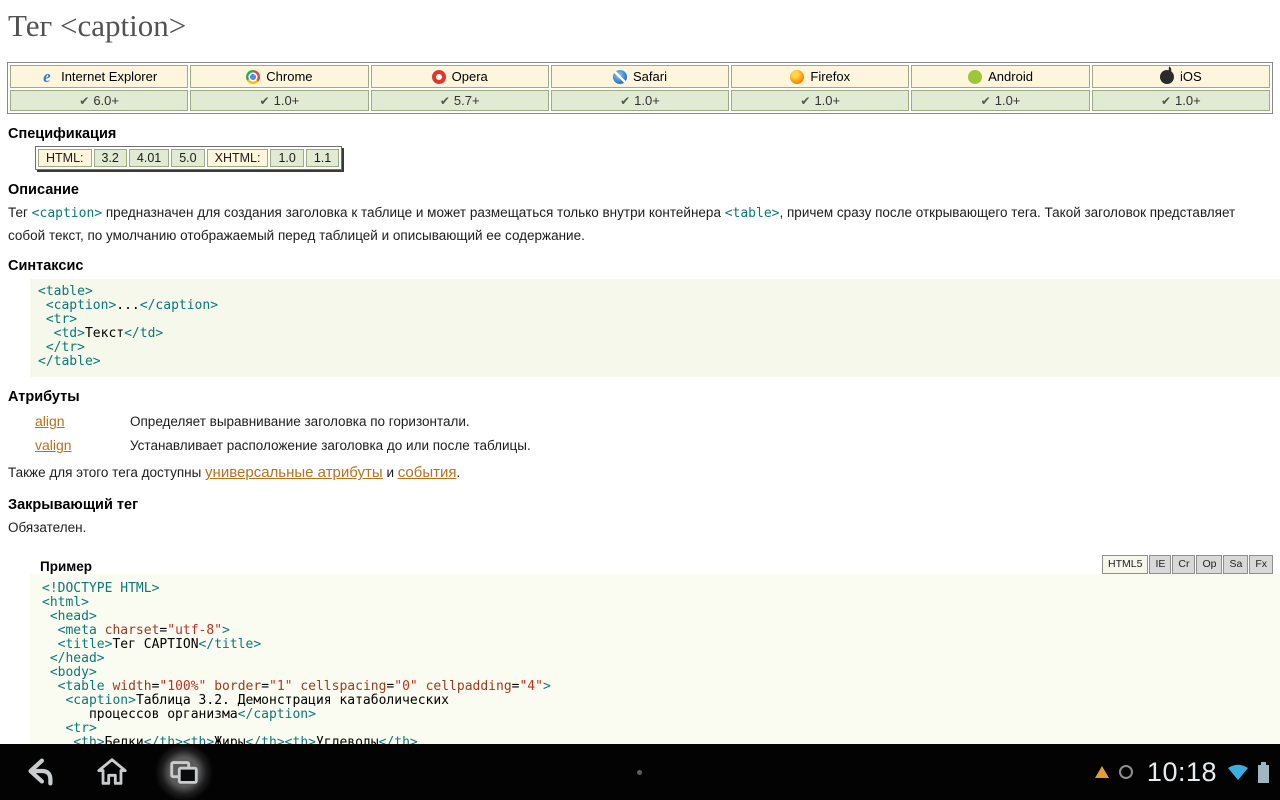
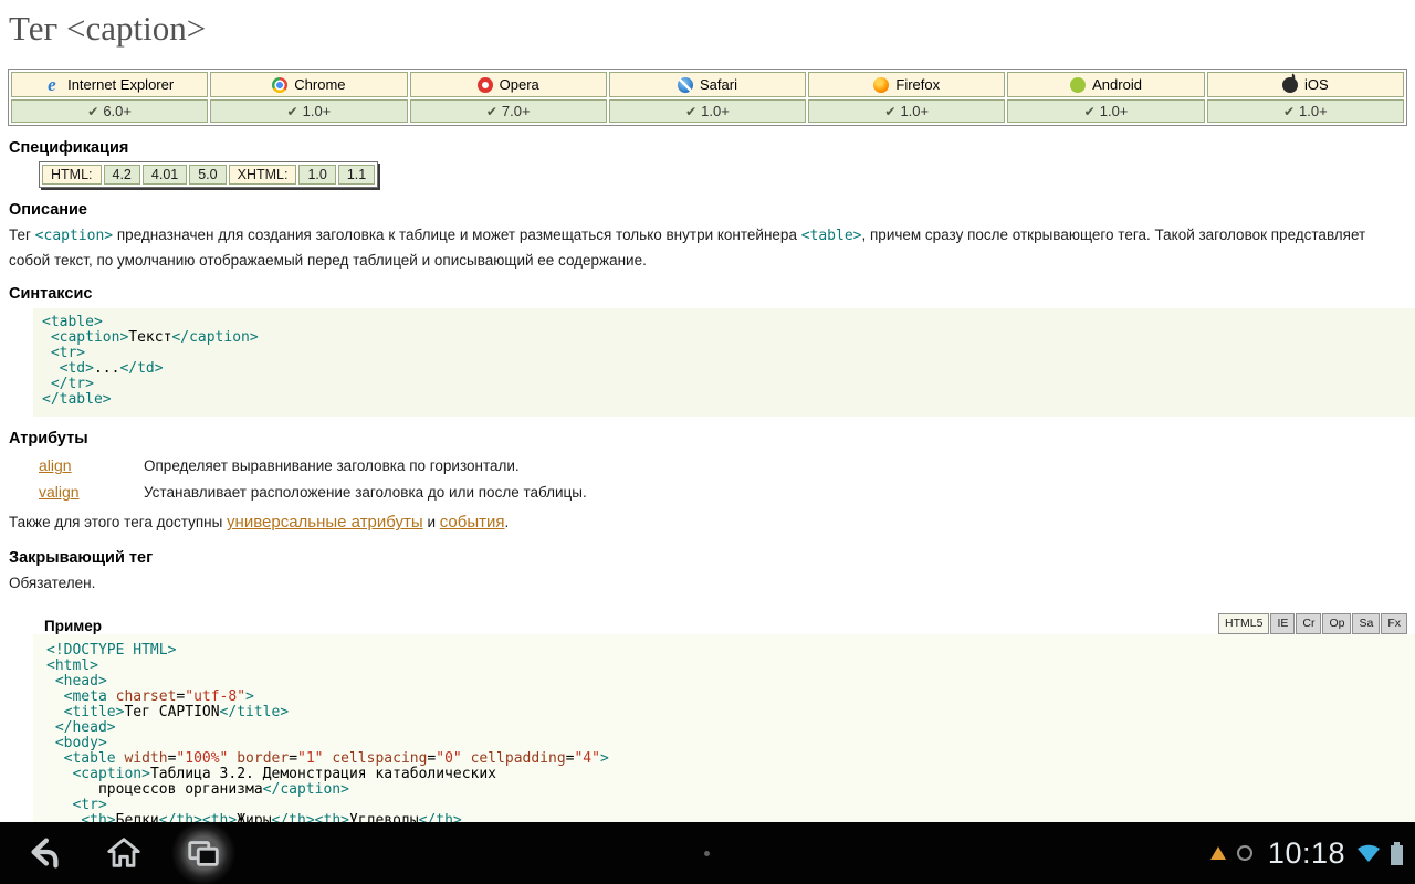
  Тег <caption>
  Internet Explorer	Chrome	Opera	Safari	Firefox	Android	iOS
- ✔ 6.0+	✔ 1.0+	✔ 5.7+	✔ 1.0+	✔ 1.0+	✔ 1.0+	✔ 1.0+
+ ✔ 6.0+	✔ 1.0+	✔ 7.0+	✔ 1.0+	✔ 1.0+	✔ 1.0+	✔ 1.0+
  Спецификация
- HTML:	3.2	4.01	5.0	XHTML:	1.0	1.1
+ HTML:	4.2	4.01	5.0	XHTML:	1.0	1.1
  Описание
  Тег <caption> предназначен для создания заголовка к таблице и может размещаться только внутри контейнера <table>, причем сразу после открывающего тега. Такой заголовок представляет собой текст, по умолчанию отображаемый перед таблицей и описывающий ее содержание.
  Синтаксис
  <table>
- <caption>...</caption>
+ <caption>Текст</caption>
  <tr>
- <td>Текст</td>
+ <td>...</td>
  </tr>
  </table>
  Атрибуты
  align
  Определяет выравнивание заголовка по горизонтали.
  valign
  Устанавливает расположение заголовка до или после таблицы.
  Также для этого тега доступны универсальные атрибуты и события.
  Закрывающий тег
  Обязателен.
  Пример
  HTML5
  IE
  Cr
  Op
  Sa
  Fx
  <!DOCTYPE HTML>
  <html>
  <head>
  <meta charset="utf-8">
  <title>Тег CAPTION</title>
  </head>
  <body>
  <table width="100%" border="1" cellspacing="0" cellpadding="4">
  <caption>Таблица 3.2. Демонстрация катаболических
  процессов организма</caption>
  <tr>
  <th>Белки</th><th>Жиры</th><th>Углеводы</th>
  10:18
